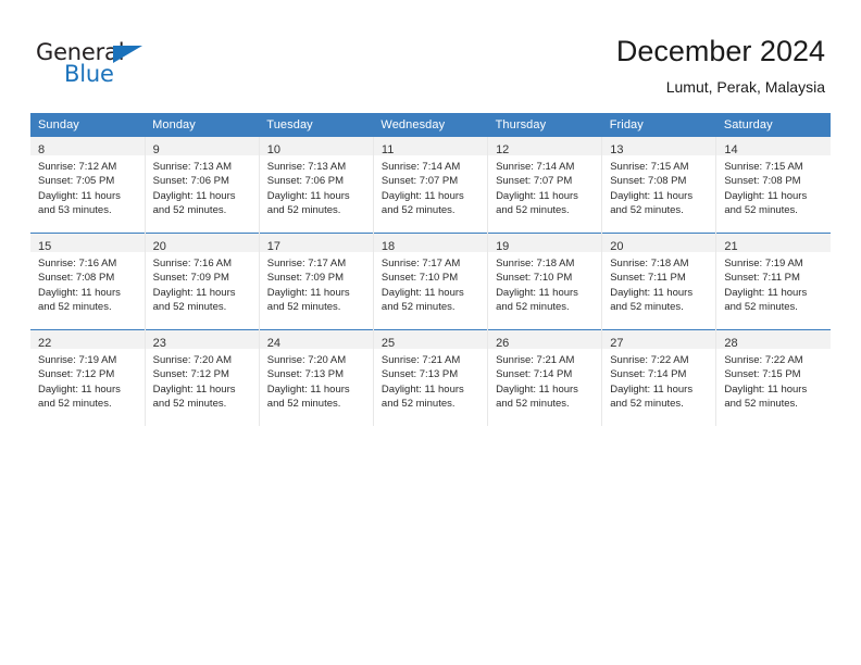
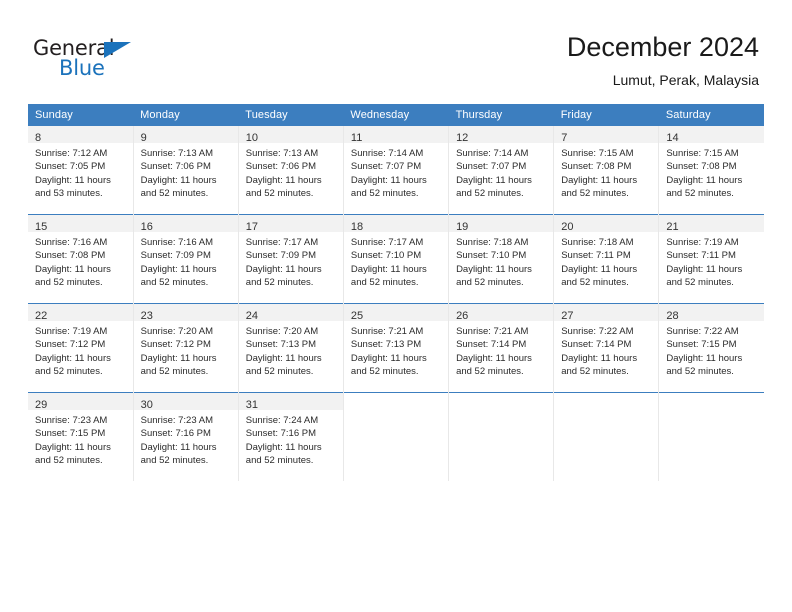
  General
  Blue
  December 2024
  Lumut, Perak, Malaysia
  Sunday	Monday	Tuesday	Wednesday	Thursday	Friday	Saturday
- 8Sunrise: 7:12 AMSunset: 7:05 PMDaylight: 11 hoursand 53 minutes.	9Sunrise: 7:13 AMSunset: 7:06 PMDaylight: 11 hoursand 52 minutes.	10Sunrise: 7:13 AMSunset: 7:06 PMDaylight: 11 hoursand 52 minutes.	11Sunrise: 7:14 AMSunset: 7:07 PMDaylight: 11 hoursand 52 minutes.	12Sunrise: 7:14 AMSunset: 7:07 PMDaylight: 11 hoursand 52 minutes.	13Sunrise: 7:15 AMSunset: 7:08 PMDaylight: 11 hoursand 52 minutes.	14Sunrise: 7:15 AMSunset: 7:08 PMDaylight: 11 hoursand 52 minutes.
+ 8Sunrise: 7:12 AMSunset: 7:05 PMDaylight: 11 hoursand 53 minutes.	9Sunrise: 7:13 AMSunset: 7:06 PMDaylight: 11 hoursand 52 minutes.	10Sunrise: 7:13 AMSunset: 7:06 PMDaylight: 11 hoursand 52 minutes.	11Sunrise: 7:14 AMSunset: 7:07 PMDaylight: 11 hoursand 52 minutes.	12Sunrise: 7:14 AMSunset: 7:07 PMDaylight: 11 hoursand 52 minutes.	7Sunrise: 7:15 AMSunset: 7:08 PMDaylight: 11 hoursand 52 minutes.	14Sunrise: 7:15 AMSunset: 7:08 PMDaylight: 11 hoursand 52 minutes.
- 15Sunrise: 7:16 AMSunset: 7:08 PMDaylight: 11 hoursand 52 minutes.	20Sunrise: 7:16 AMSunset: 7:09 PMDaylight: 11 hoursand 52 minutes.	17Sunrise: 7:17 AMSunset: 7:09 PMDaylight: 11 hoursand 52 minutes.	18Sunrise: 7:17 AMSunset: 7:10 PMDaylight: 11 hoursand 52 minutes.	19Sunrise: 7:18 AMSunset: 7:10 PMDaylight: 11 hoursand 52 minutes.	20Sunrise: 7:18 AMSunset: 7:11 PMDaylight: 11 hoursand 52 minutes.	21Sunrise: 7:19 AMSunset: 7:11 PMDaylight: 11 hoursand 52 minutes.
+ 15Sunrise: 7:16 AMSunset: 7:08 PMDaylight: 11 hoursand 52 minutes.	16Sunrise: 7:16 AMSunset: 7:09 PMDaylight: 11 hoursand 52 minutes.	17Sunrise: 7:17 AMSunset: 7:09 PMDaylight: 11 hoursand 52 minutes.	18Sunrise: 7:17 AMSunset: 7:10 PMDaylight: 11 hoursand 52 minutes.	19Sunrise: 7:18 AMSunset: 7:10 PMDaylight: 11 hoursand 52 minutes.	20Sunrise: 7:18 AMSunset: 7:11 PMDaylight: 11 hoursand 52 minutes.	21Sunrise: 7:19 AMSunset: 7:11 PMDaylight: 11 hoursand 52 minutes.
  22Sunrise: 7:19 AMSunset: 7:12 PMDaylight: 11 hoursand 52 minutes.	23Sunrise: 7:20 AMSunset: 7:12 PMDaylight: 11 hoursand 52 minutes.	24Sunrise: 7:20 AMSunset: 7:13 PMDaylight: 11 hoursand 52 minutes.	25Sunrise: 7:21 AMSunset: 7:13 PMDaylight: 11 hoursand 52 minutes.	26Sunrise: 7:21 AMSunset: 7:14 PMDaylight: 11 hoursand 52 minutes.	27Sunrise: 7:22 AMSunset: 7:14 PMDaylight: 11 hoursand 52 minutes.	28Sunrise: 7:22 AMSunset: 7:15 PMDaylight: 11 hoursand 52 minutes.
+ 29Sunrise: 7:23 AMSunset: 7:15 PMDaylight: 11 hoursand 52 minutes.	30Sunrise: 7:23 AMSunset: 7:16 PMDaylight: 11 hoursand 52 minutes.	31Sunrise: 7:24 AMSunset: 7:16 PMDaylight: 11 hoursand 52 minutes.
